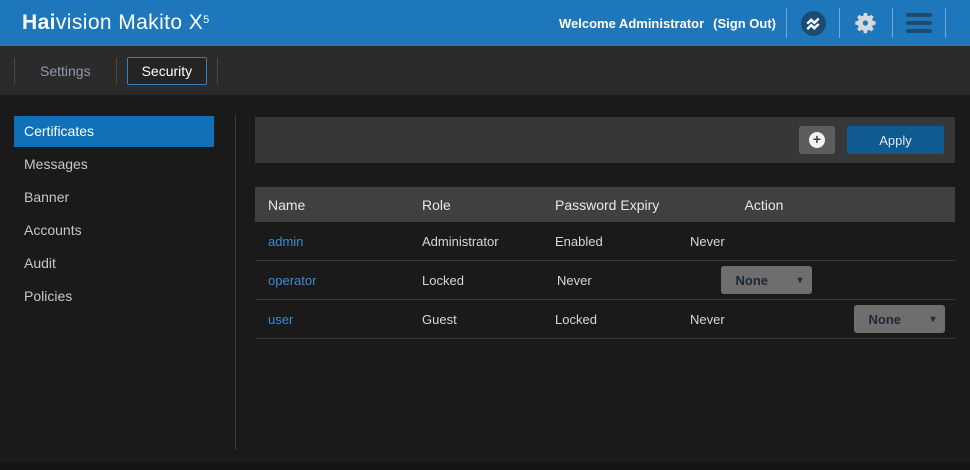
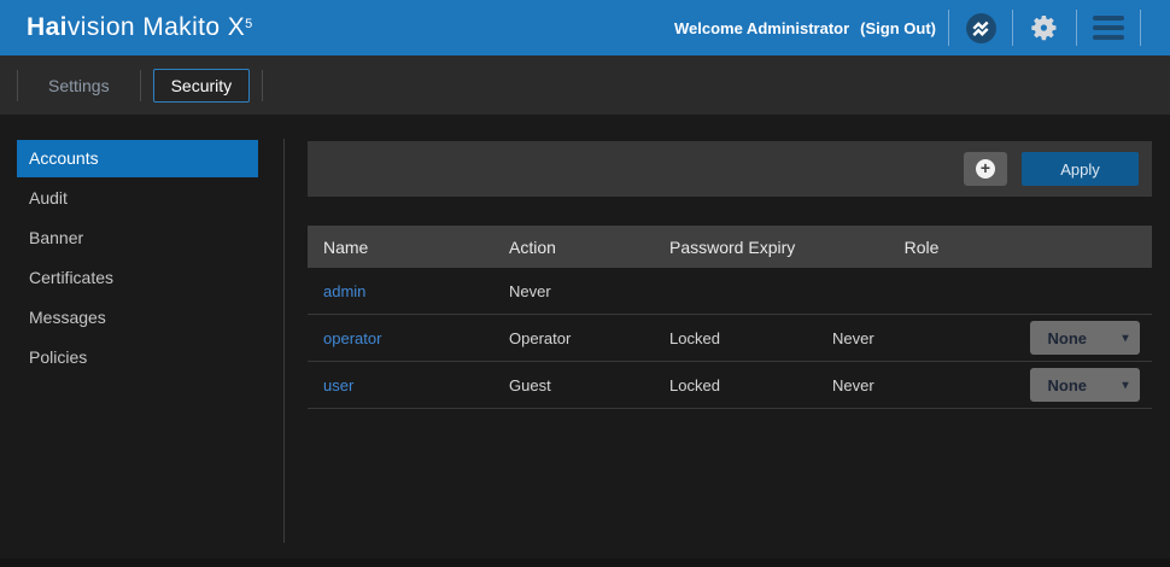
  Haivision Makito X5
  Welcome Administrator
  (Sign Out)
  Settings
  Security
- Certificates
+ Accounts
- Messages
+ Audit
  Banner
- Accounts
+ Certificates
- Audit
+ Messages
  Policies
  +
  Apply
  Name
- Role
+ Action
  Password Expiry
- Action
+ Role
  admin
- Administrator
- Enabled
  Never
  operator
+ Operator
  Locked
  Never
  None
  ▾
  user
  Guest
  Locked
  Never
  None
  ▾
